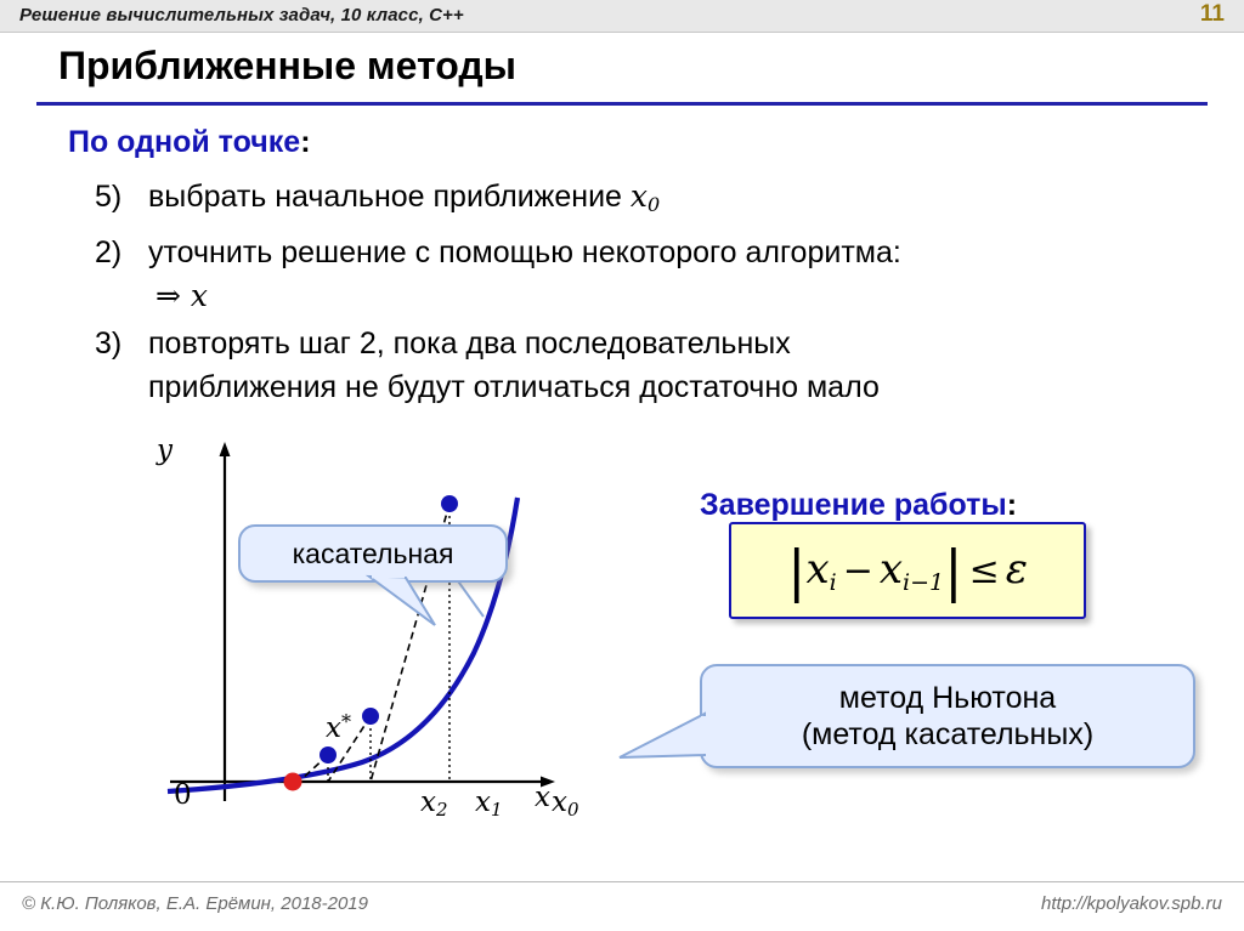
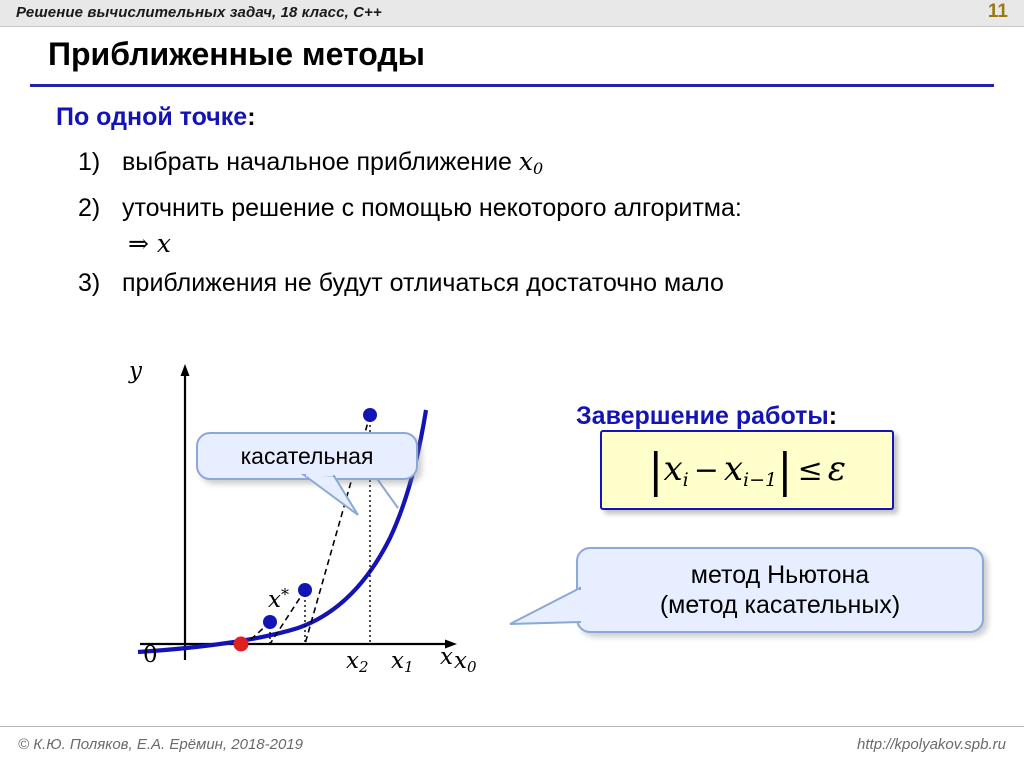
- Решение вычислительных задач, 10 класс, C++
+ Решение вычислительных задач, 18 класс, C++
  11
  Приближенные методы
  По одной точке:
- 5)
+ 1)
  выбрать начальное приближение x0
  2)
  уточнить решение с помощью некоторого алгоритма:
  ⇒ x
  3)
- повторять шаг 2, пока два последовательных
  приближения не будут отличаться достаточно мало
  Завершение работы:
  |xi − xi−1| ≤ ε
  y
  x
  0
  x*
  x2
  x1
  x0
  касательная
  метод Ньютона
  (метод касательных)
  © К.Ю. Поляков, Е.А. Ерёмин, 2018-2019
  http://kpolyakov.spb.ru
